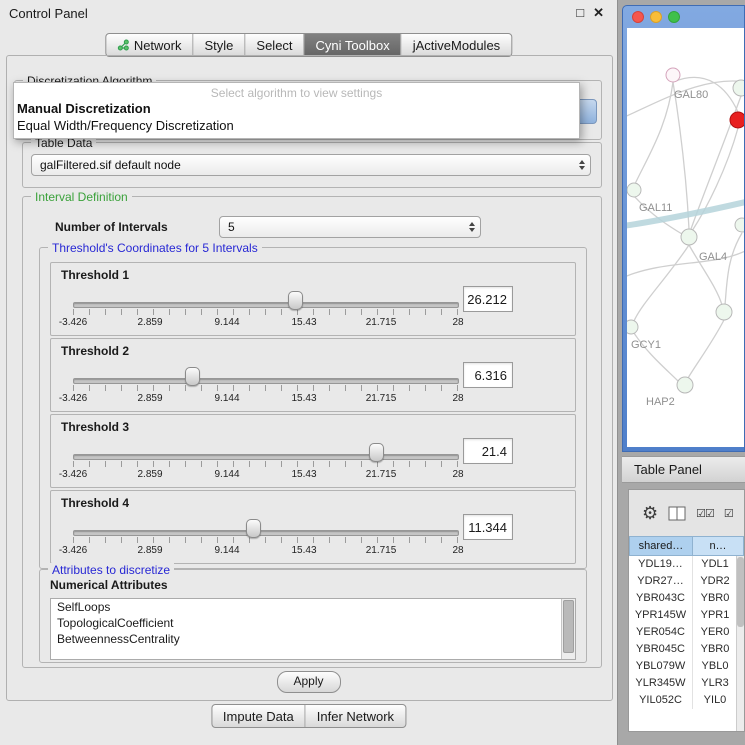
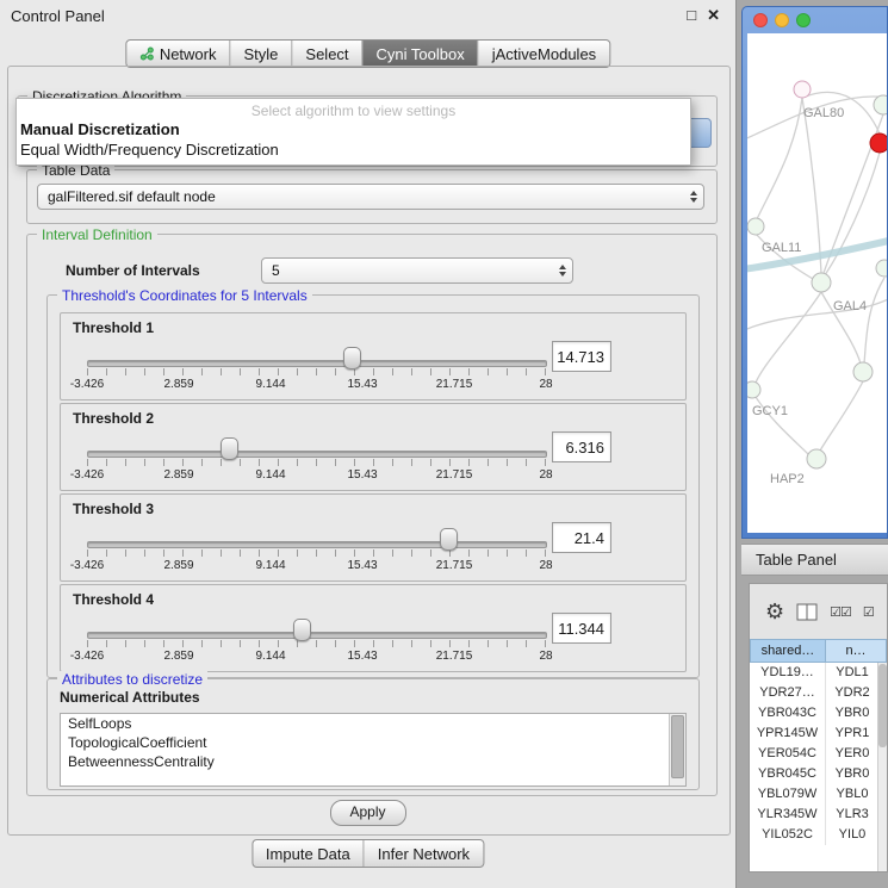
  Control Panel
  □
  ✕
  Network
  Style
  Select
  Cyni Toolbox
  jActiveModules
  Discretization Algorithm
  Select algorithm to view settings
  Manual Discretization
  Equal Width/Frequency Discretization
  Table Data
  galFiltered.sif default node
  Interval Definition
  Number of Intervals
  5
  Threshold's Coordinates for 5 Intervals
  Threshold 1
  -3.426
  2.859
  9.144
  15.43
  21.715
  28
- 26.212
+ 14.713
  Threshold 2
  -3.426
  2.859
  9.144
  15.43
  21.715
  28
  6.316
  Threshold 3
  -3.426
  2.859
  9.144
  15.43
  21.715
  28
  21.4
  Threshold 4
  -3.426
  2.859
  9.144
  15.43
  21.715
  28
  11.344
  Attributes to discretize
  Numerical Attributes
  SelfLoops
  TopologicalCoefficient
  BetweennessCentrality
  Apply
  Impute Data
  Infer Network
  GAL80
  GAL11
  GAL4
  GCY1
  HAP2
  Table Panel
  ⚙
  ☑☑
  ☑
  shared…
  n…
  YDL19…
  YDL1
  YDR27…
  YDR2
  YBR043C
  YBR0
  YPR145W
  YPR1
  YER054C
  YER0
  YBR045C
  YBR0
  YBL079W
  YBL0
  YLR345W
  YLR3
  YIL052C
  YIL0
